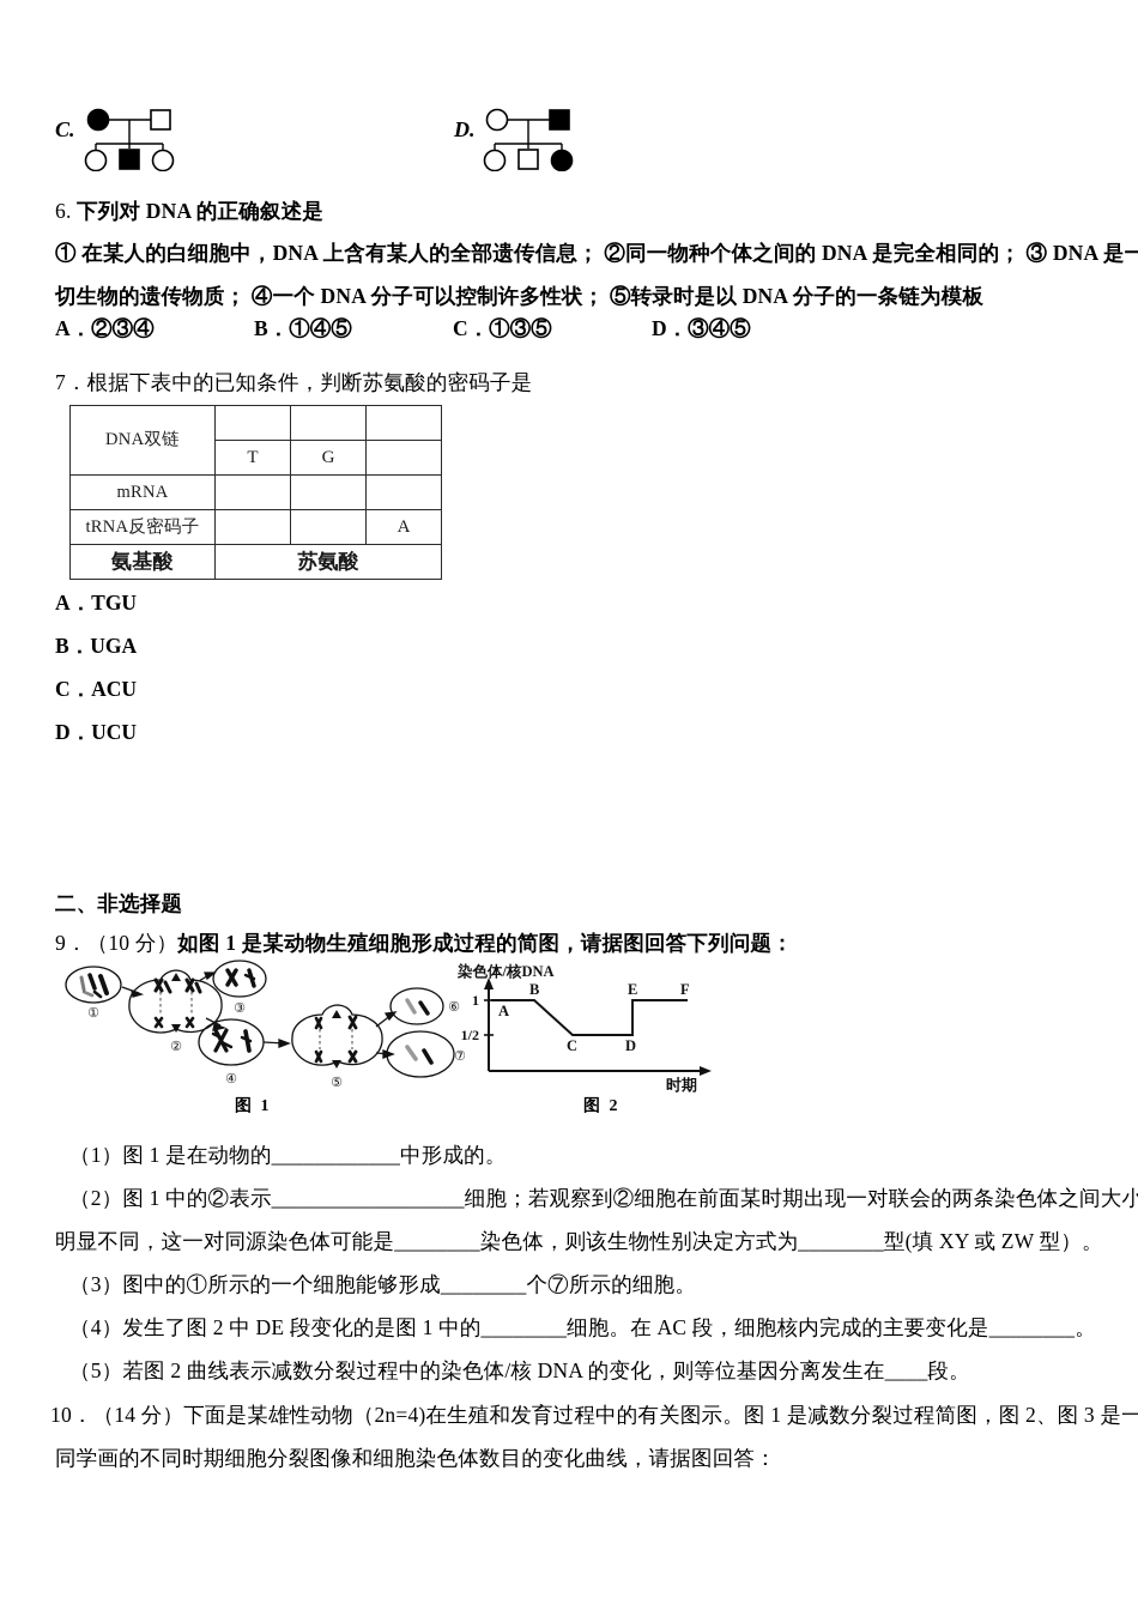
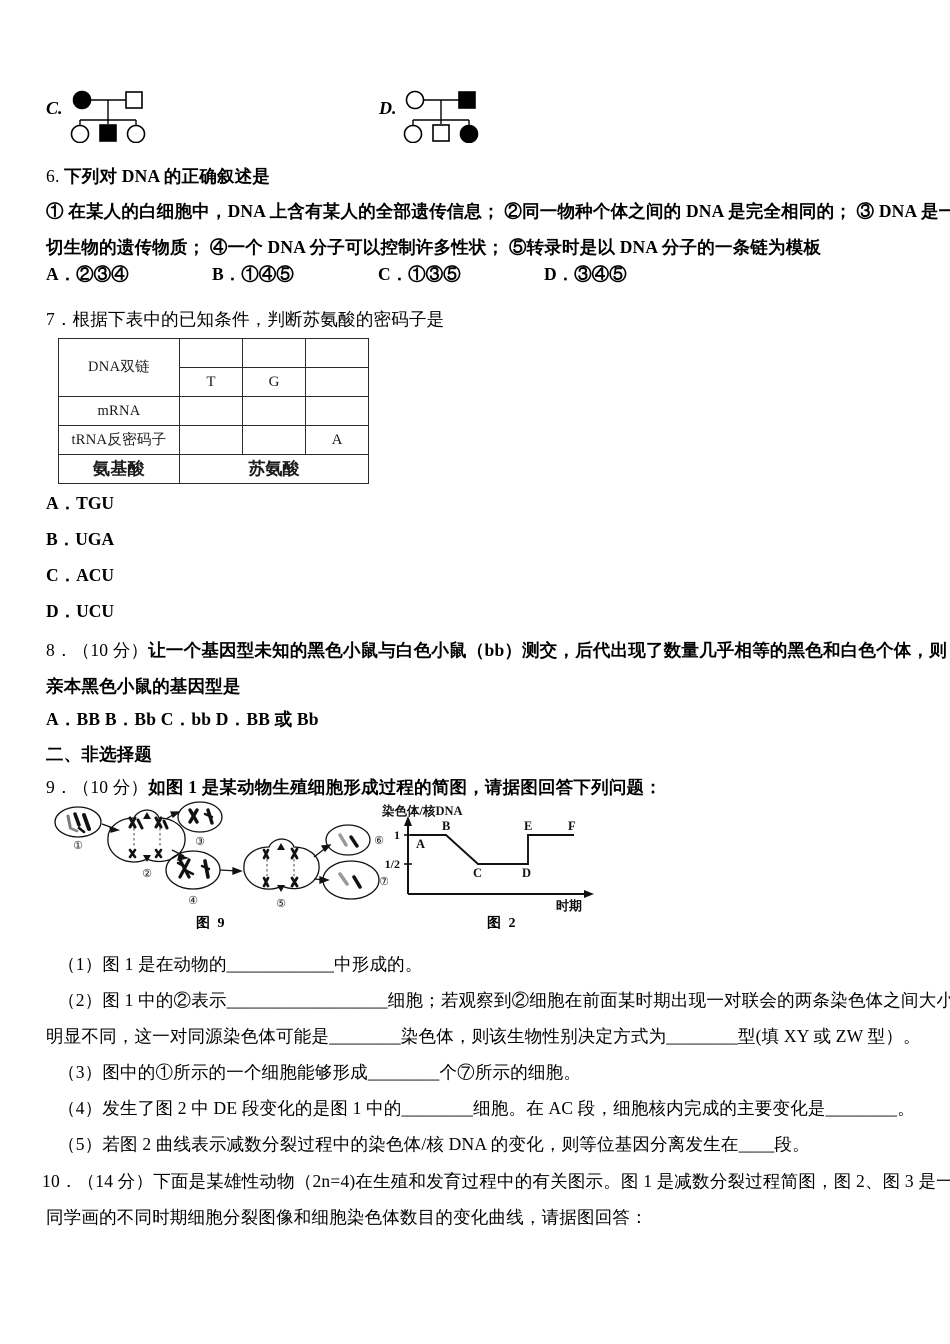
  C.
  D.
  6. 下列对 DNA 的正确叙述是
  ① 在某人的白细胞中，DNA 上含有某人的全部遗传信息； ②同一物种个体之间的 DNA 是完全相同的； ③ DNA 是一
  切生物的遗传物质； ④一个 DNA 分子可以控制许多性状； ⑤转录时是以 DNA 分子的一条链为模板
  A．②③④
  B．①④⑤
  C．①③⑤
  D．③④⑤
  7．根据下表中的已知条件，判断苏氨酸的密码子是
  DNA双链
  T	G
  mRNA
  tRNA反密码子			A
  氨基酸	苏氨酸
  A．TGU
  B．UGA
  C．ACU
  D．UCU
+ 8．（10 分）让一个基因型未知的黑色小鼠与白色小鼠（bb）测交，后代出现了数量几乎相等的黑色和白色个体，则
+ 亲本黑色小鼠的基因型是
+ A．BB B．Bb C．bb D．BB 或 Bb
  二、非选择题
  9．（10 分）如图 1 是某动物生殖细胞形成过程的简图，请据图回答下列问题：
  ①
  ②
  ③
  ④
  ⑤
  ⑥
  ⑦
- 图 1
+ 图 9
  染色体/核DNA
  1
  1/2
  A
  B
  C
  D
  E
  F
  时期
  图 2
  （1）图 1 是在动物的____________中形成的。
  （2）图 1 中的②表示__________________细胞；若观察到②细胞在前面某时期出现一对联会的两条染色体之间大小
  明显不同，这一对同源染色体可能是________染色体，则该生物性别决定方式为________型(填 XY 或 ZW 型）。
  （3）图中的①所示的一个细胞能够形成________个⑦所示的细胞。
  （4）发生了图 2 中 DE 段变化的是图 1 中的________细胞。在 AC 段，细胞核内完成的主要变化是________。
  （5）若图 2 曲线表示减数分裂过程中的染色体/核 DNA 的变化，则等位基因分离发生在____段。
  10．（14 分）下面是某雄性动物（2n=4)在生殖和发育过程中的有关图示。图 1 是减数分裂过程简图，图 2、图 3 是一
  同学画的不同时期细胞分裂图像和细胞染色体数目的变化曲线，请据图回答：
